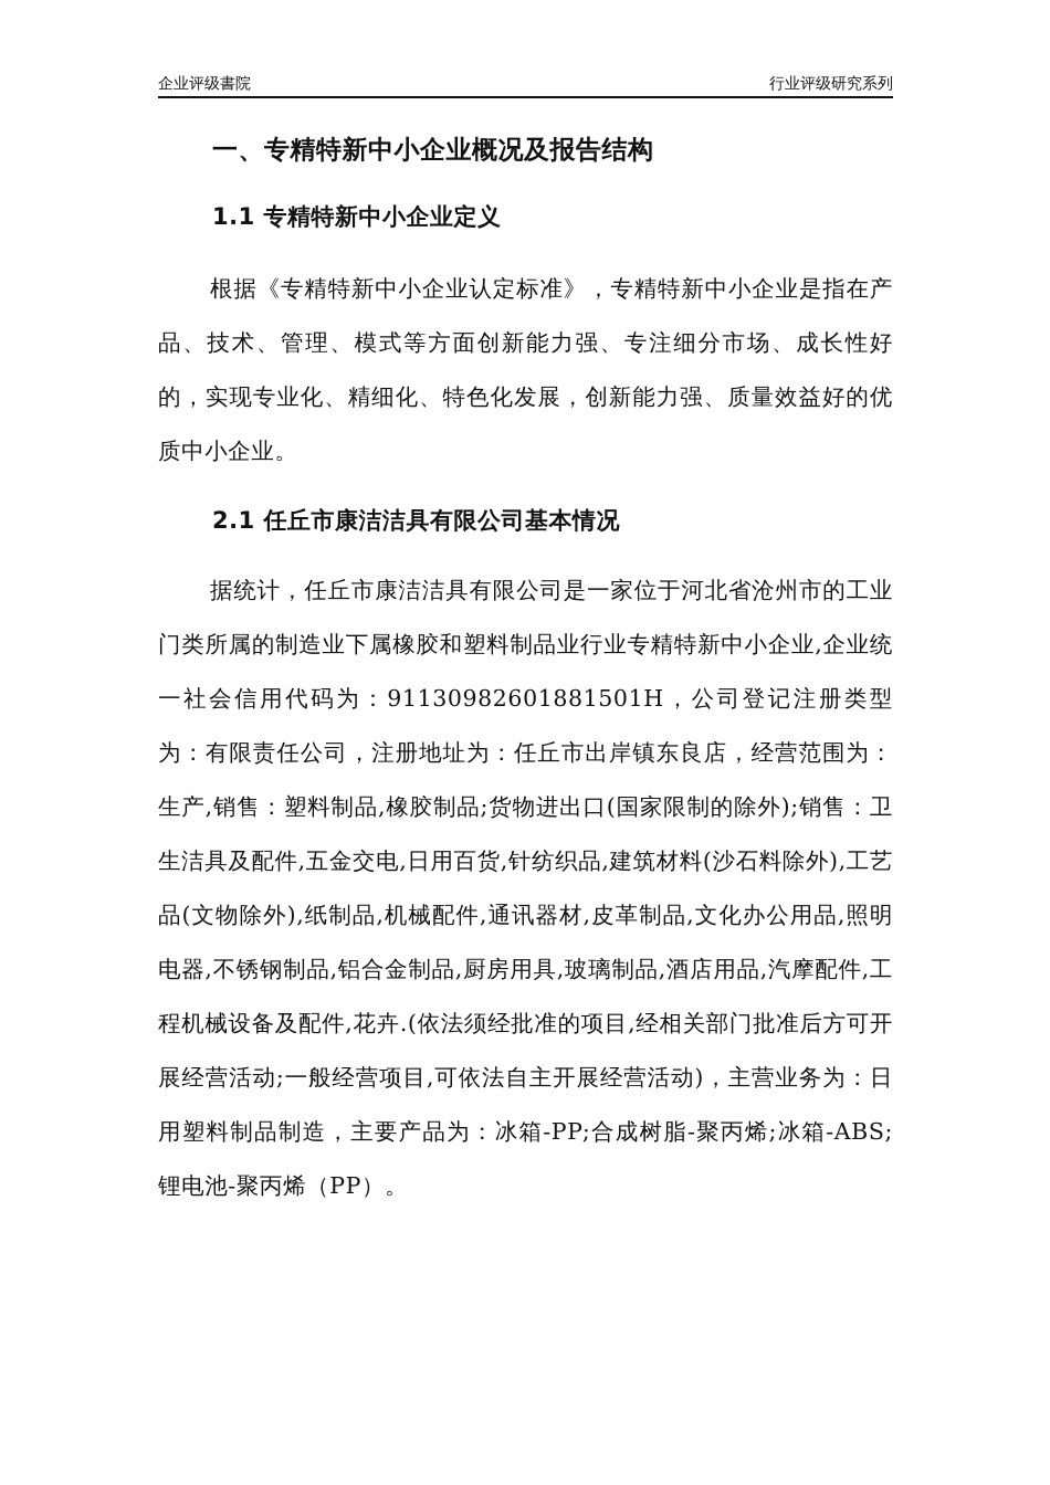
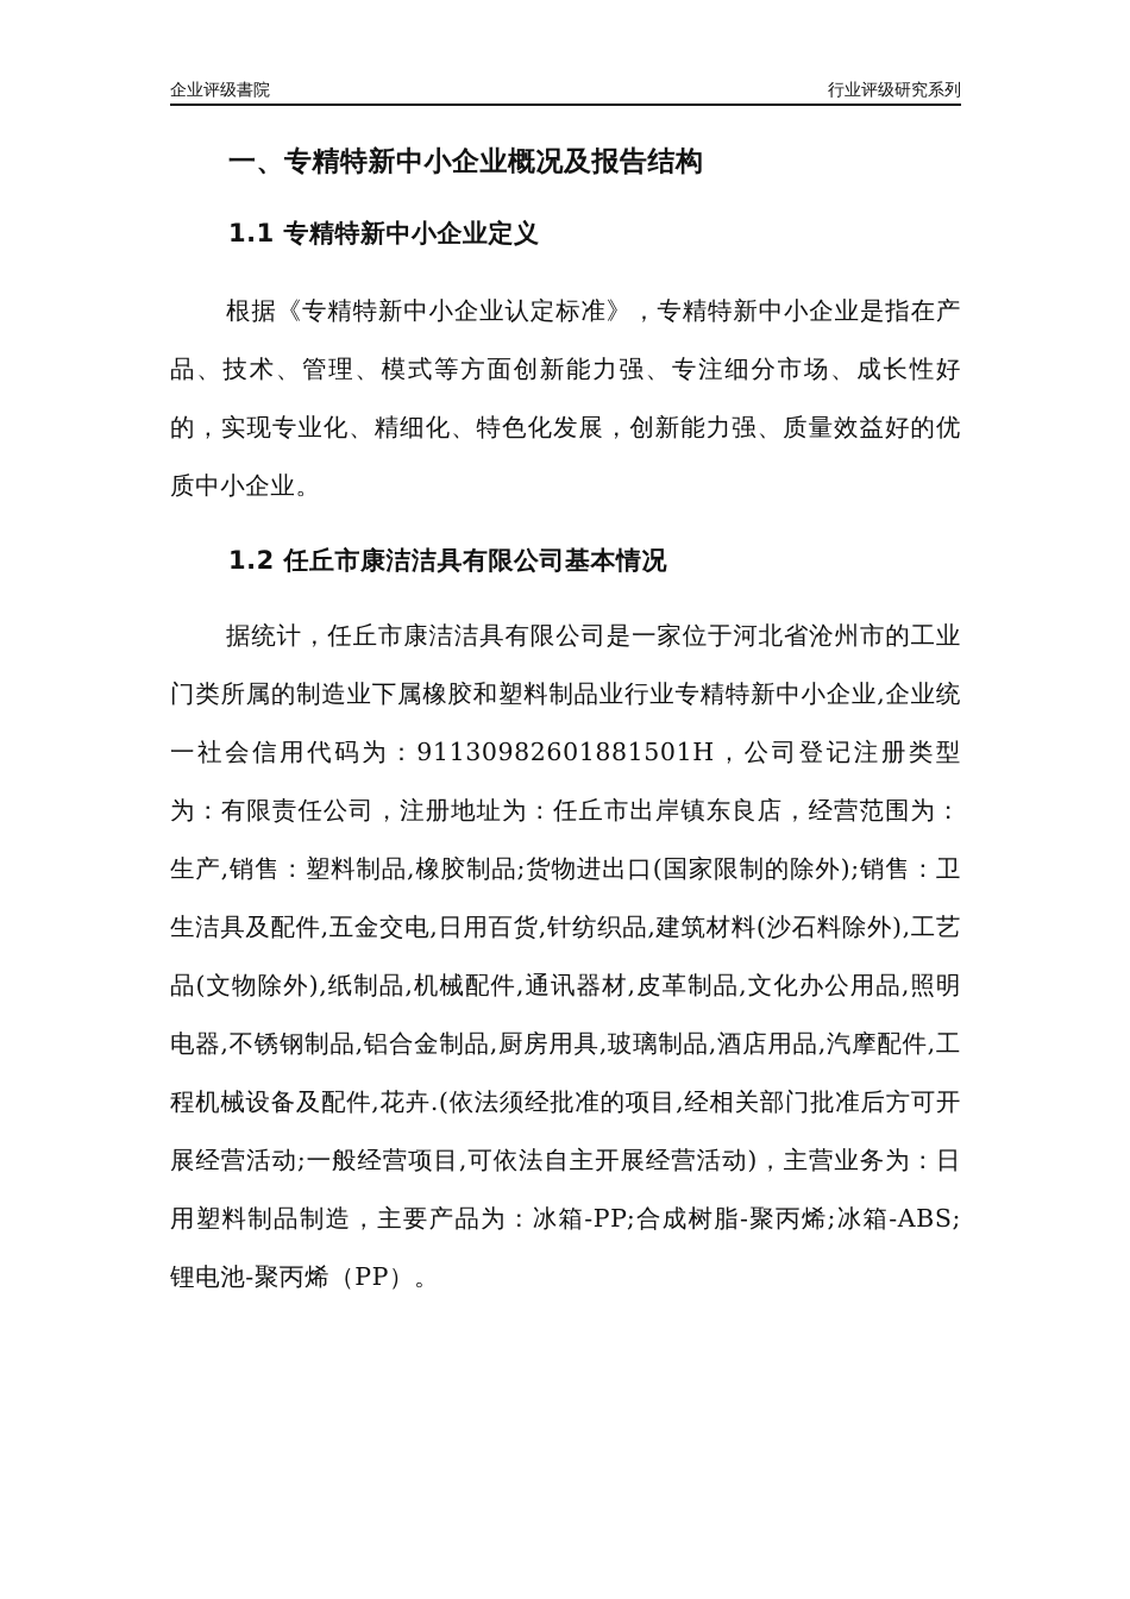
  企业评级書院
  行业评级研究系列
  一、专精特新中小企业概况及报告结构
  1.1 专精特新中小企业定义
  根据《专精特新中小企业认定标准》，专精特新中小企业是指在产品、技术、管理、模式等方面创新能力强、专注细分市场、成长性好的，实现专业化、精细化、特色化发展，创新能力强、质量效益好的优质中小企业。
- 2.1 任丘市康洁洁具有限公司基本情况
+ 1.2 任丘市康洁洁具有限公司基本情况
  据统计，任丘市康洁洁具有限公司是一家位于河北省沧州市的工业门类所属的制造业下属橡胶和塑料制品业行业专精特新中小企业,企业统一社会信用代码为：91130982601881501H，公司登记注册类型为：有限责任公司，注册地址为：任丘市出岸镇东良店，经营范围为：生产,销售：塑料制品,橡胶制品;货物进出口(国家限制的除外);销售：卫生洁具及配件,五金交电,日用百货,针纺织品,建筑材料(沙石料除外),工艺品(文物除外),纸制品,机械配件,通讯器材,皮革制品,文化办公用品,照明电器,不锈钢制品,铝合金制品,厨房用具,玻璃制品,酒店用品,汽摩配件,工程机械设备及配件,花卉.(依法须经批准的项目,经相关部门批准后方可开展经营活动;一般经营项目,可依法自主开展经营活动)，主营业务为：日用塑料制品制造，主要产品为：冰箱-PP;合成树脂-聚丙烯;冰箱-ABS;锂电池-聚丙烯（PP）。
